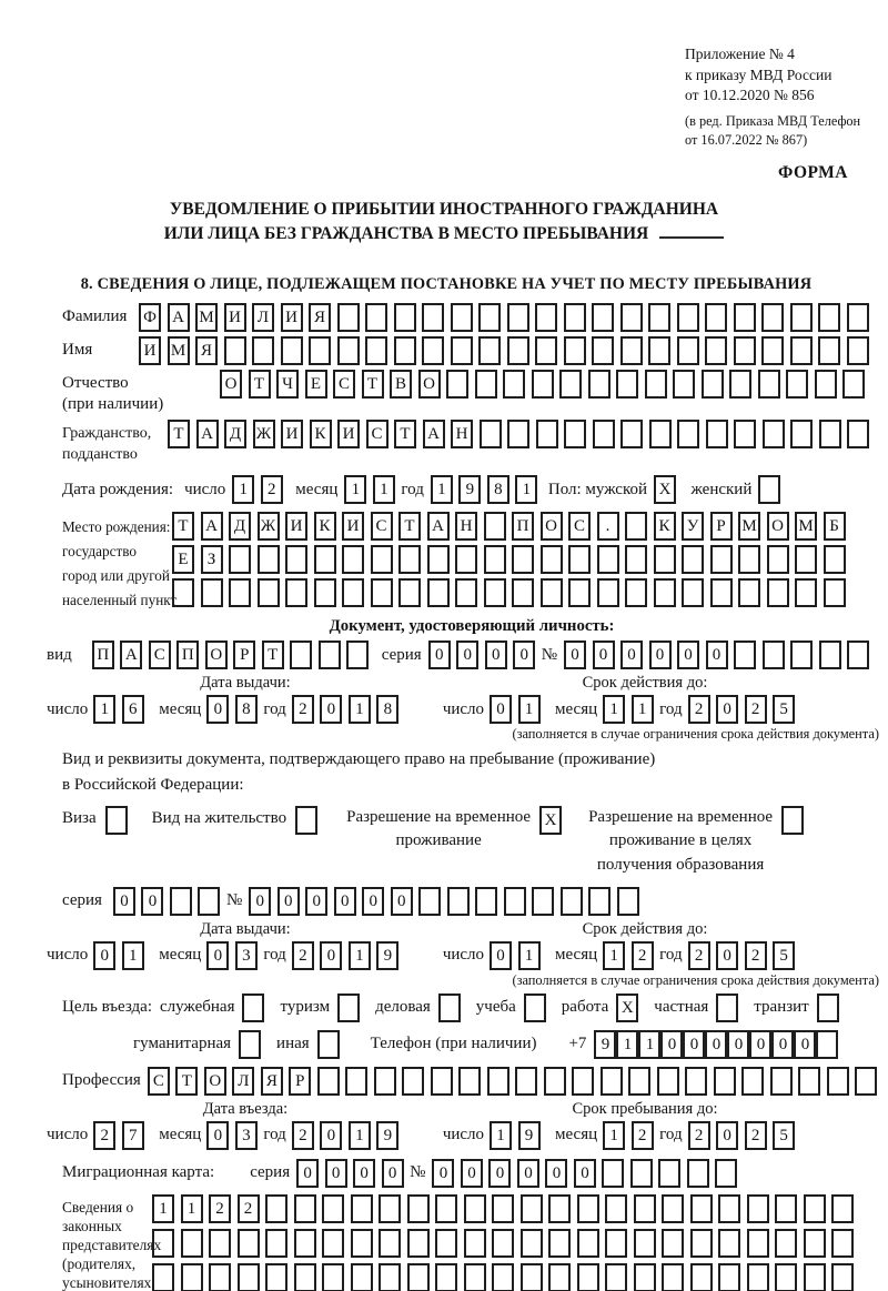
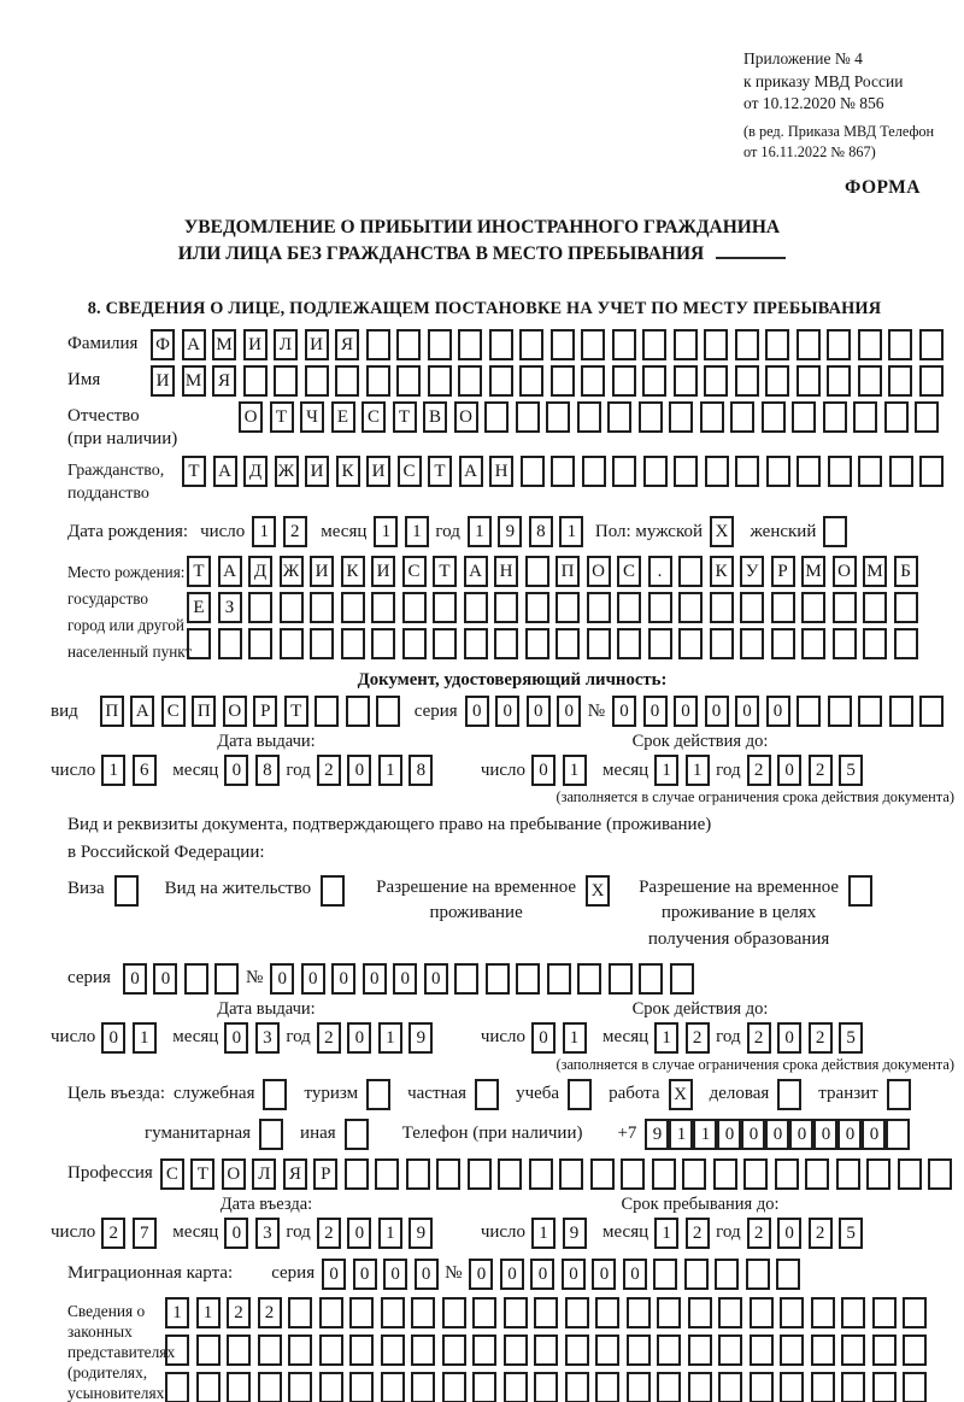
  Приложение № 4
  к приказу МВД России
  от 10.12.2020 № 856
  (в ред. Приказа МВД Телефон
- от 16.07.2022 № 867)
+ от 16.11.2022 № 867)
  ФОРМА
  УВЕДОМЛЕНИЕ О ПРИБЫТИИ ИНОСТРАННОГО ГРАЖДАНИНА
  ИЛИ ЛИЦА БЕЗ ГРАЖДАНСТВА В МЕСТО ПРЕБЫВАНИЯ
  8. СВЕДЕНИЯ О ЛИЦЕ, ПОДЛЕЖАЩЕМ ПОСТАНОВКЕ НА УЧЕТ ПО МЕСТУ ПРЕБЫВАНИЯ
  Фамилия
  Ф А М И Л И Я
  Имя
  И М Я
  Отчество
  (при наличии)
  О Т Ч Е С Т В О
  Гражданство,
  подданство
  Т А Д Ж И К И С Т А Н
  Дата рождения:
  число
  1 2
  месяц
  1 1
  год
  1 9 8 1
  Пол: мужской
  X
  женский
  Место рождения:
  государство
  город или другой
  населенный пунк
  Т А Д Ж И К И С Т А Н П О С . К У Р М О М Б
  Е З
  Документ, удостоверяющий личность:
  вид
  П А С П О Р Т
  серия
  0 0 0 0
  №
  0 0 0 0 0 0
  Дата выдачи:
  Срок действия до:
  число
  1 6
  месяц
  0 8
  год
  2 0 1 8
  число
  0 1
  месяц
  1 1
  год
  2 0 2 5
  (заполняется в случае ограничения срока действия документа)
  Вид и реквизиты документа, подтверждающего право на пребывание (проживание)
  в Российской Федерации:
  Виза
  Вид на жительство
  Разрешение на временное
  проживание
  X
  Разрешение на временное
  проживание в целях
  получения образования
  серия
  0 0
  №
  0 0 0 0 0 0
  Дата выдачи:
  Срок действия до:
  число
  0 1
  месяц
  0 3
  год
  2 0 1 9
  число
  0 1
  месяц
  1 2
  год
  2 0 2 5
  (заполняется в случае ограничения срока действия документа)
  Цель въезда:
  служебная
  туризм
- деловая
+ частная
  учеба
  работа
  X
- частная
+ деловая
  транзит
  гуманитарная
  иная
  Телефон (при наличии)
  +7
  9 1 1 0 0 0 0 0 0 0
  Профессия
  С Т О Л Я Р
  Дата въезда:
  Срок пребывания до:
  число
  2 7
  месяц
  0 3
  год
  2 0 1 9
  число
  1 9
  месяц
  1 2
  год
  2 0 2 5
  Миграционная карта:
  серия
  0 0 0 0
  №
  0 0 0 0 0 0
  Сведения о
  законных
  представителя
  (родителях,
  усыновителях
  1 1 2 2
